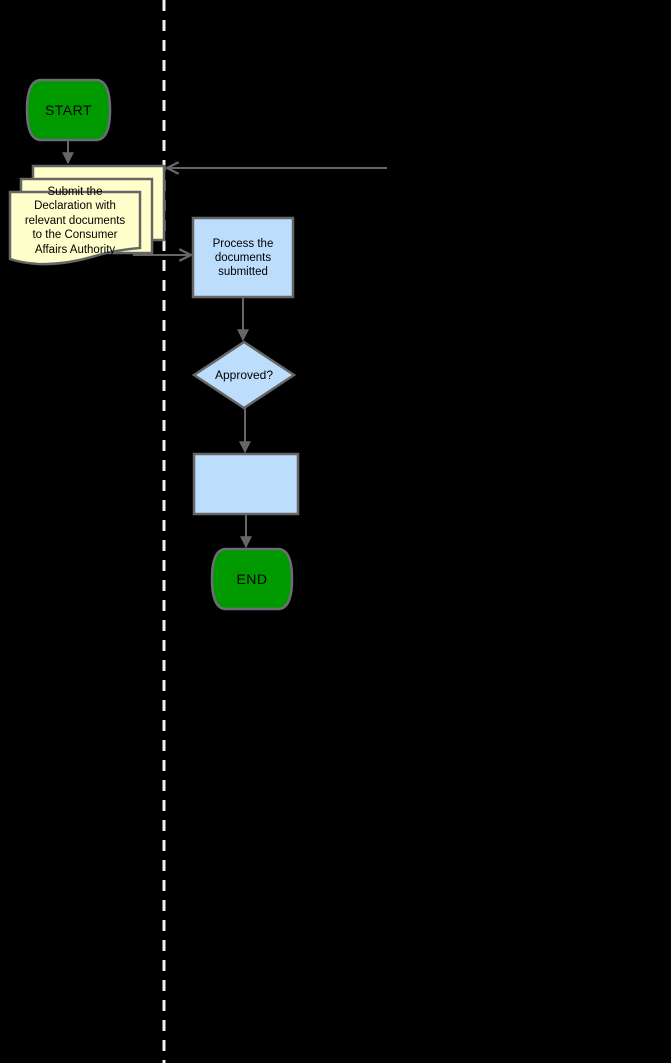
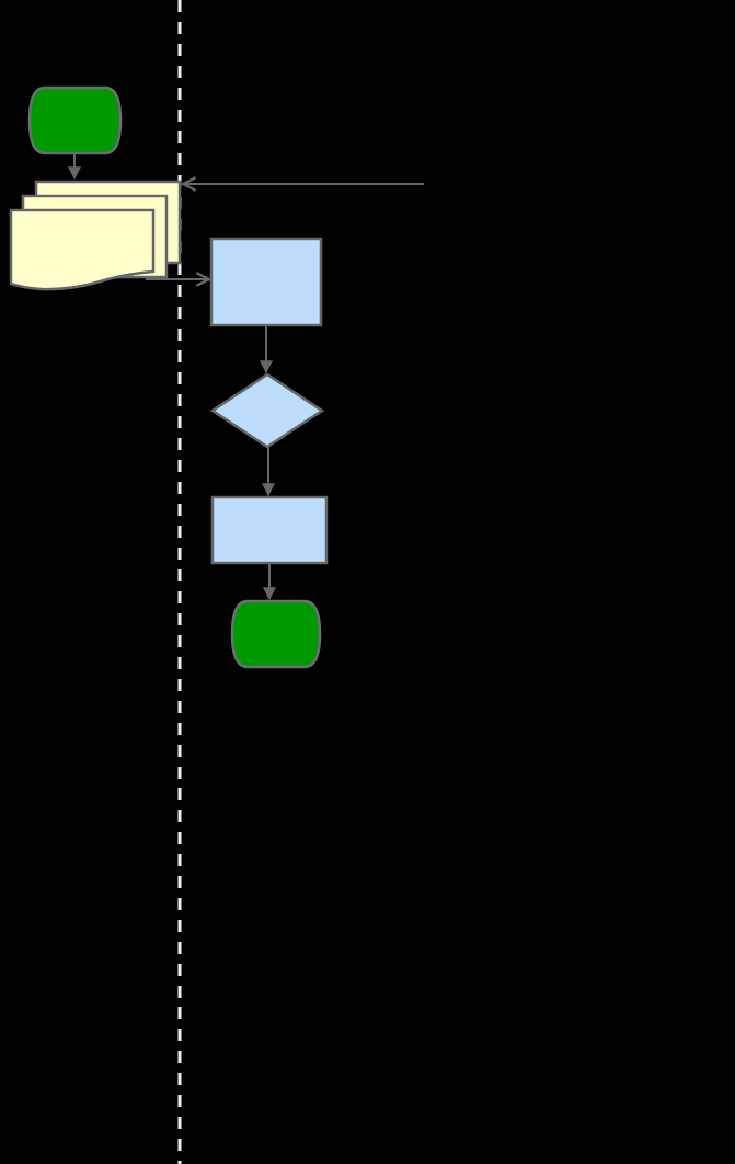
- START
- Submit the
- Declaration with
- relevant documents
- to the Consumer
- Affairs Authority
- Process the
- documents
- submitted
- Approved?
- END
